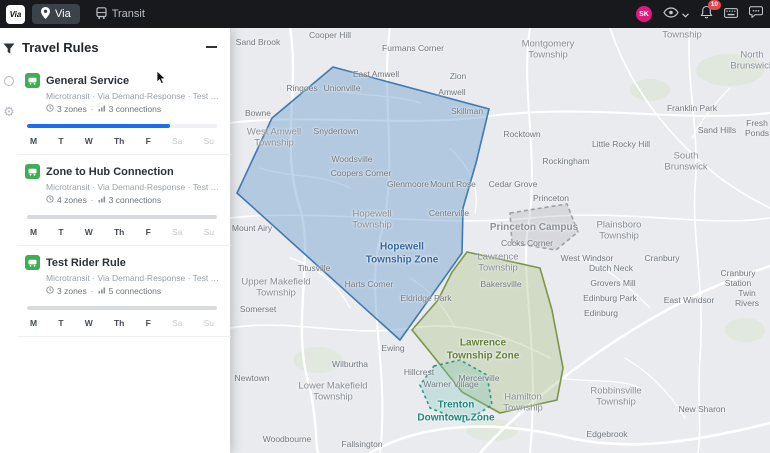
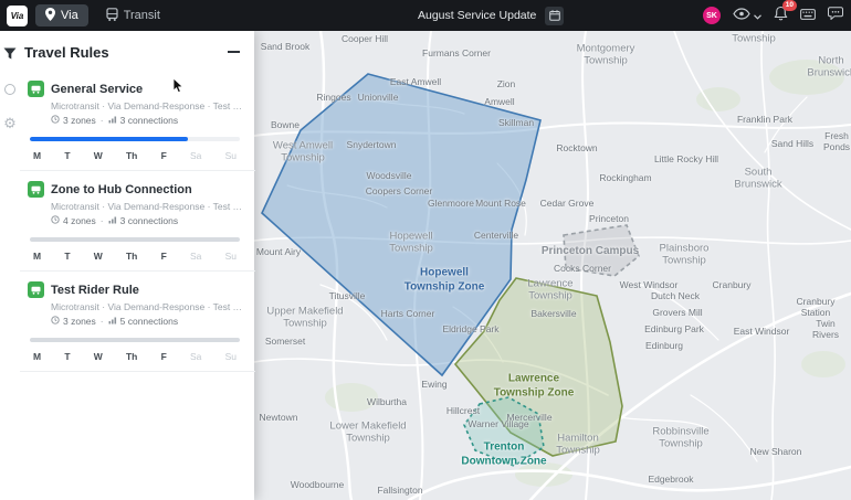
  Hopewell
  Township Zone
  Lawrence
  Township Zone
  Trenton
  Downtown Zone
  Princeton Campus
  Sand Brook
  Cooper Hill
  Furmans Corner
  East Amwell
  Zion
  Ringoes
  Unionville
  Amwell
  Skillman
  Bowne
  Snydertown
  Rocktown
  Little Rocky Hill
  Sand Hills
  Fresh Ponds
  Franklin Park
  Woodsville
  Coopers Corner
  Glenmoore
  Mount Rose
  Cedar Grove
  Rockingham
  Centerville
  Princeton
  Cocks Corner
  Cranbury
  Mount Airy
  Titusville
  Harts Corner
  West Windsor
  Bakersville
  Dutch Neck
  Grovers Mill
  Eldridge Park
  Edinburg Park
  Edinburg
  East Windsor
  Twin Rivers
  Cranbury Station
  Somerset
  Ewing
  Wilburtha
  Newtown
  Hillcrest
  Warner Village
  Mercerville
  New Sharon
  Woodbourne
  Fallsington
  Edgebrook
  Montgomery
  Township
  Township
  North
  Brunswic
  West Amwell
  Township
  South
  Brunswick
  Hopewell
  Township
  Plainsboro
  Township
  Upper Makefield
  Township
  Lawrence
  Township
  Lower Makefield
  Township
  Hamilton
  Township
  Robbinsville
  Township
  Via
  Via
  Transit
+ August Service Update
  ⚙
  Travel Rules
  General Service
  Microtransit · Via Demand-Response · Test …
  3 zones
  ·
  3 connections
  M
  T
  W
  Th
  F
  Sa
  Su
  Zone to Hub Connection
  Microtransit · Via Demand-Response · Test …
  4 zones
  ·
  3 connections
  M
  T
  W
  Th
  F
  Sa
  Su
  Test Rider Rule
  Microtransit · Via Demand-Response · Test …
  3 zones
  ·
  5 connections
  M
  T
  W
  Th
  F
  Sa
  Su
